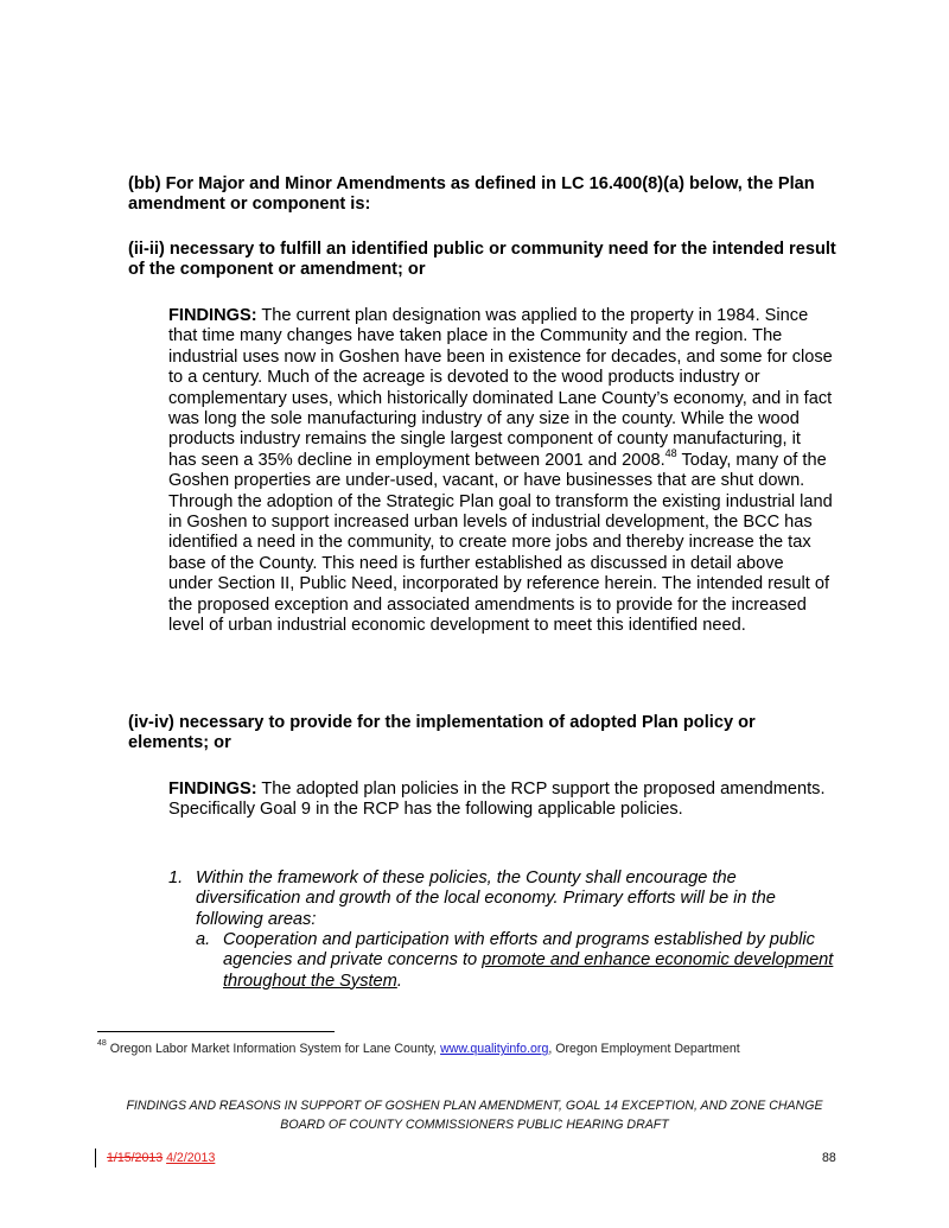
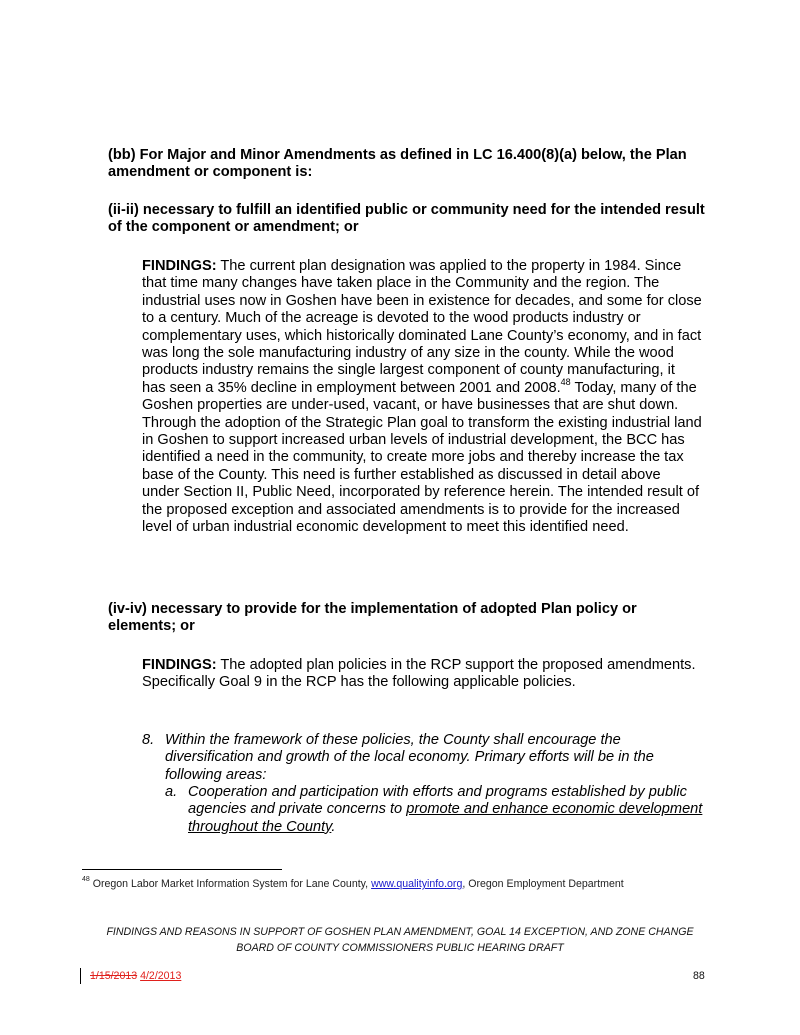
  (bb) For Major and Minor Amendments as defined in LC 16.400(8)(a) below, the Plan amendment or component is:
  (ii-ii) necessary to fulfill an identified public or community need for the intended result of the component or amendment; or
  FINDINGS: The current plan designation was applied to the property in 1984. Since that time many changes have taken place in the Community and the region. The industrial uses now in Goshen have been in existence for decades, and some for close to a century. Much of the acreage is devoted to the wood products industry or complementary uses, which historically dominated Lane County’s economy, and in fact was long the sole manufacturing industry of any size in the county. While the wood products industry remains the single largest component of county manufacturing, it has seen a 35% decline in employment between 2001 and 2008.48 Today, many of the Goshen properties are under-used, vacant, or have businesses that are shut down. Through the adoption of the Strategic Plan goal to transform the existing industrial land in Goshen to support increased urban levels of industrial development, the BCC has identified a need in the community, to create more jobs and thereby increase the tax base of the County. This need is further established as discussed in detail above under Section II, Public Need, incorporated by reference herein. The intended result of the proposed exception and associated amendments is to provide for the increased level of urban industrial economic development to meet this identified need.
  (iv-iv) necessary to provide for the implementation of adopted Plan policy or elements; or
  FINDINGS: The adopted plan policies in the RCP support the proposed amendments. Specifically Goal 9 in the RCP has the following applicable policies.
- 1.
+ 8.
  Within the framework of these policies, the County shall encourage the diversification and growth of the local economy. Primary efforts will be in the following areas:
  a.
- Cooperation and participation with efforts and programs established by public agencies and private concerns to promote and enhance economic development throughout the System.
+ Cooperation and participation with efforts and programs established by public agencies and private concerns to promote and enhance economic development throughout the County.
  Oregon Labor Market Information System for Lane County, www.qualityinfo.org, Oregon Employment Department
  FINDINGS AND REASONS IN SUPPORT OF GOSHEN PLAN AMENDMENT, GOAL 14 EXCEPTION, AND ZONE CHANGE
  BOARD OF COUNTY COMMISSIONERS PUBLIC HEARING DRAFT
  1/15/2013 4/2/2013
  88
